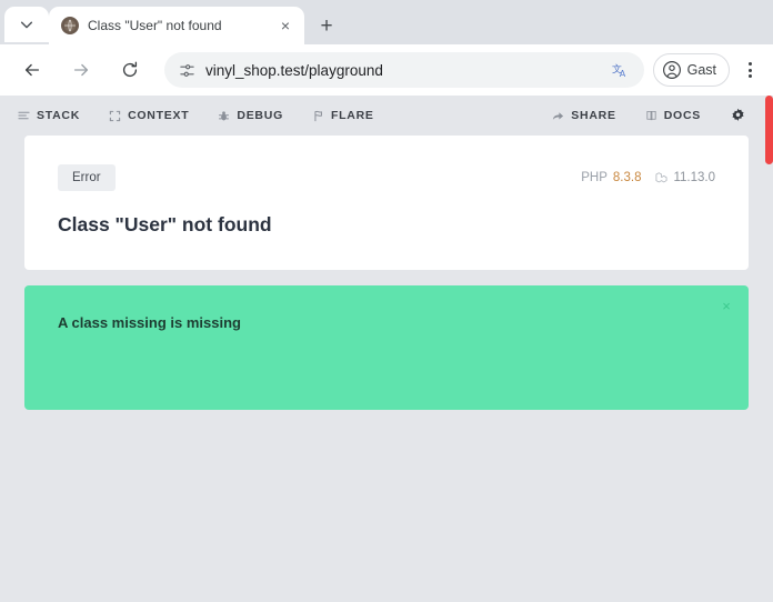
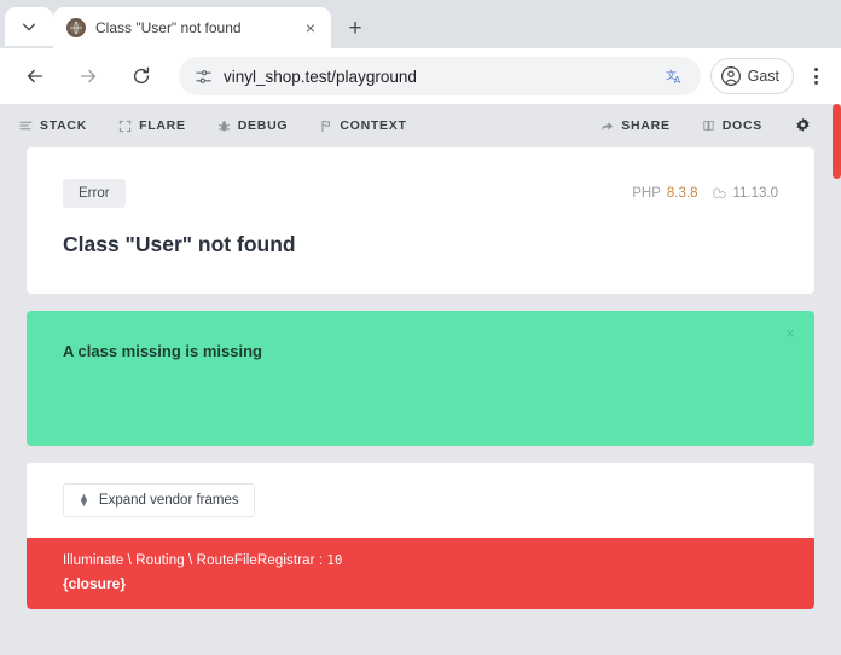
  Class "User" not found
  ×
  +
  vinyl_shop.test/playground
  文
  A
  Gast
  STACK
- CONTEXT
+ FLARE
  DEBUG
- FLARE
+ CONTEXT
  SHARE
  DOCS
  Error
  PHP
  8.3.8
  11.13.0
  Class "User" not found
  ×
  A class missing is missing
+ ▲
+ ▼
+ Expand vendor frames
+ Illuminate \ Routing \ RouteFileRegistrar : 10
+ {closure}
